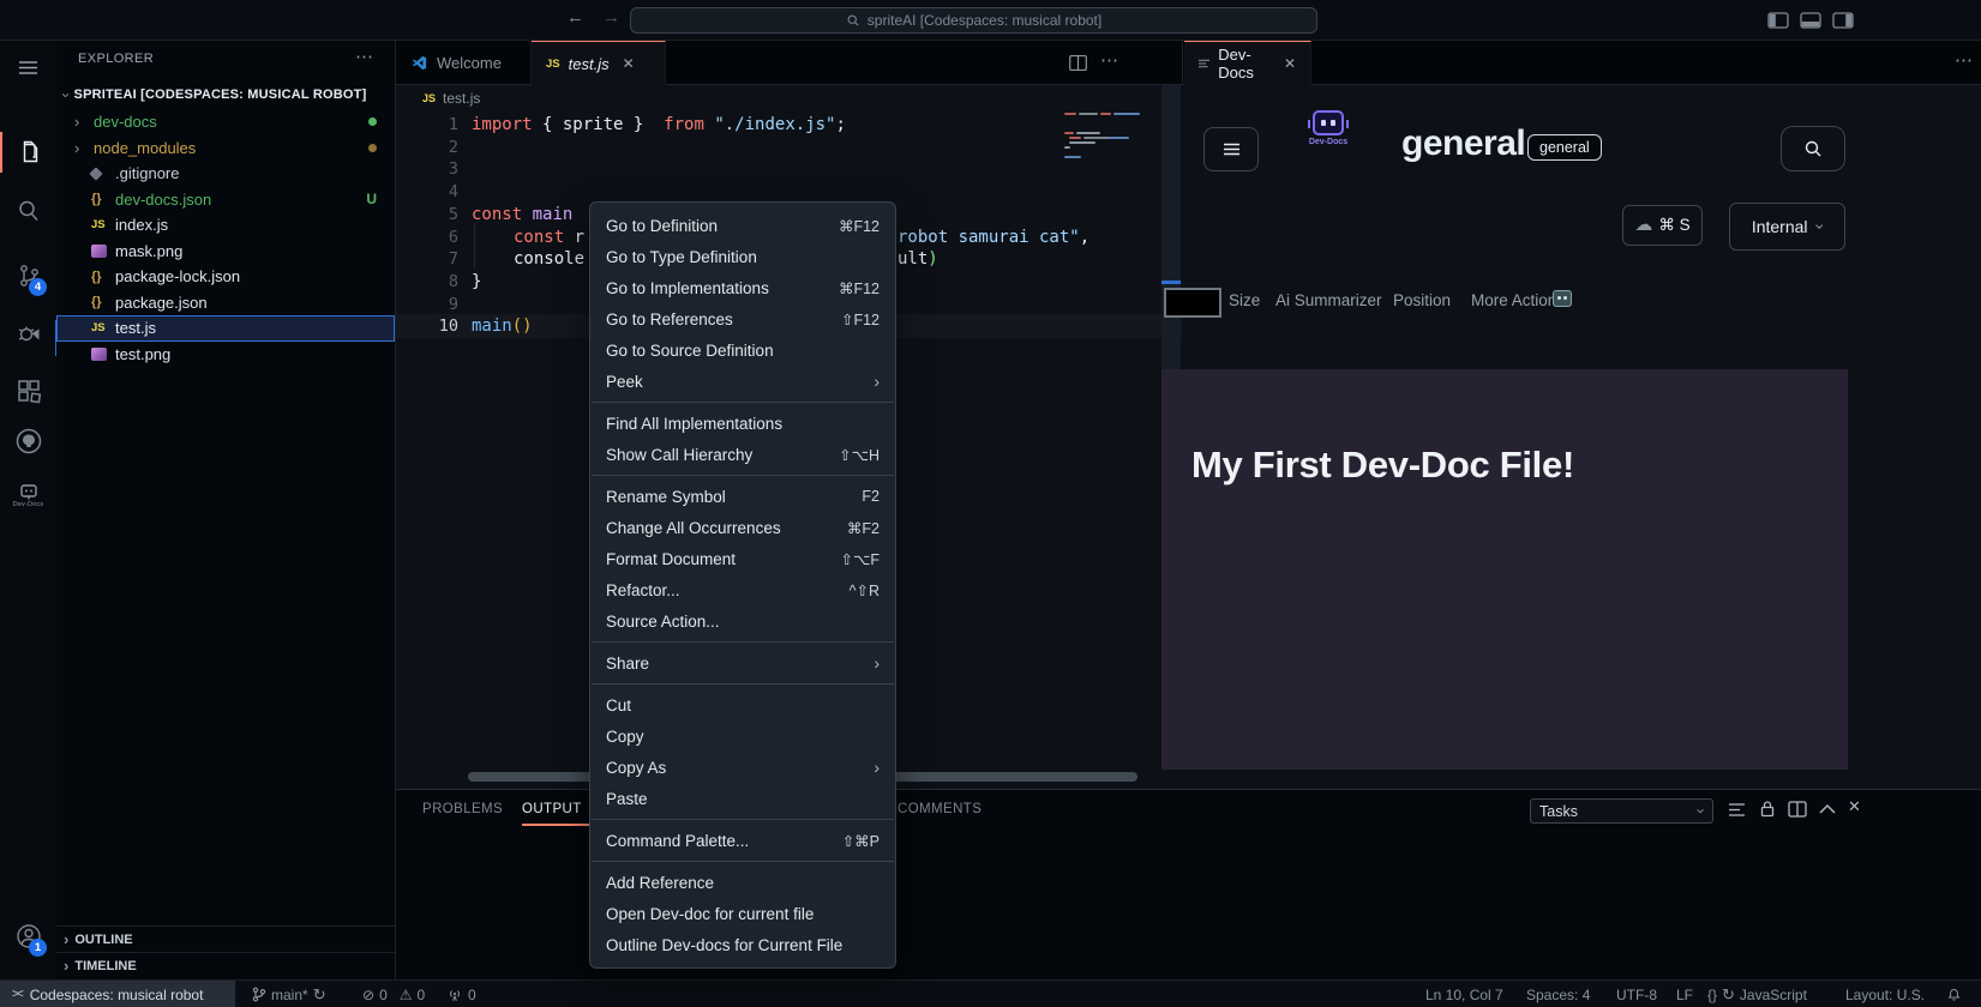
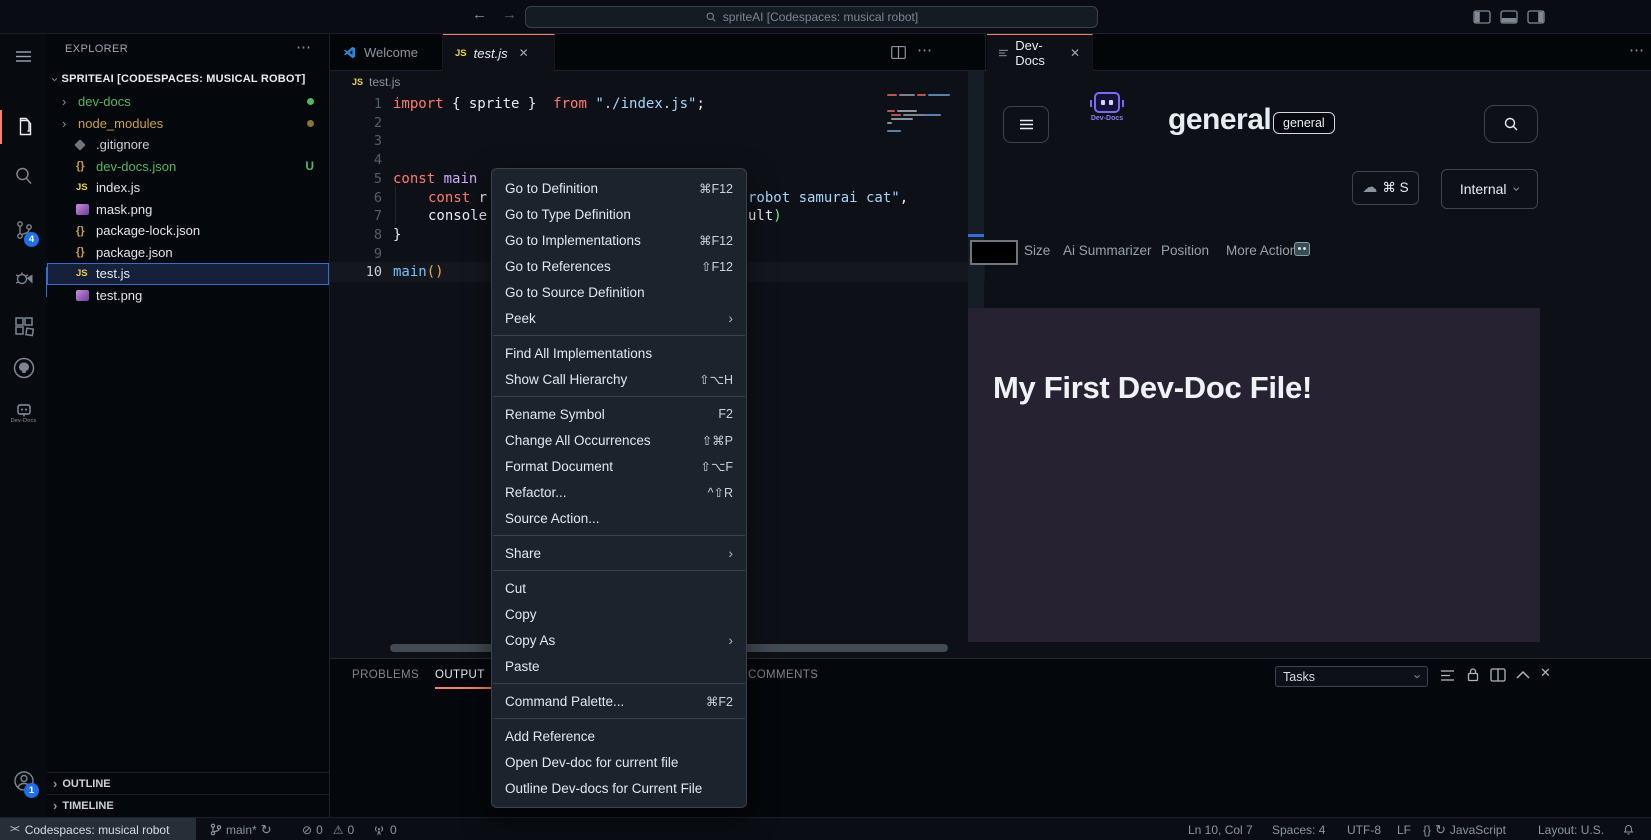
  ←
  →
  spriteAI [Codespaces: musical robot]
  4
  1
  EXPLORER
  ⋯
  SPRITEAI [CODESPACES: MUSICAL ROBOT]
  ›
  dev-docs
  ›
  node_modules
  .gitignore
  {}
  dev-docs.json
  U
  JS
  index.js
  mask.png
  {}
  package-lock.json
  {}
  package.json
  JS
  test.js
  test.png
  ›
  OUTLINE
  ›
  TIMELINE
  Welcome
  JS
  test.js
  ✕
  ⋯
  JS
  test.js
  1
  import { sprite } from "./index.js";
  2
  3
  4
  5
  const main
  6
  const r
  robot samurai cat",
  7
  console
  ult)
  8
  }
  9
  10
  main()
  Dev-Docs
  ✕
  ⋯
  general
  general
  ☁
  ⌘ S
  Internal
  Size
  Ai Summarizer
  Position
  More Actio
  My First Dev-Doc File!
  PROBLEMS
  OUTPUT
  COMMENTS
  Tasks
  ✕
  ><
  Codespaces: musical robot
  main*
  ↻
  ⊘
  0
  ⚠
  0
  0
  Ln 10, Col 7
  Spaces: 4
  UTF-8
  LF
  {}
  ↻
  JavaScript
  Layout: U.S.
  Go to Definition
  ⌘F12
  Go to Type Definition
  Go to Implementations
  ⌘F12
  Go to References
  ⇧F12
  Go to Source Definition
  Peek
  ›
  Find All Implementations
  Show Call Hierarchy
  ⇧⌥H
  Rename Symbol
  F2
  Change All Occurrences
- ⌘F2
+ ⇧⌘P
  Format Document
  ⇧⌥F
  Refactor...
  ^⇧R
  Source Action...
  Share
  ›
  Cut
  Copy
  Copy As
  ›
  Paste
  Command Palette...
- ⇧⌘P
+ ⌘F2
  Add Reference
  Open Dev-doc for current file
  Outline Dev-docs for Current File
